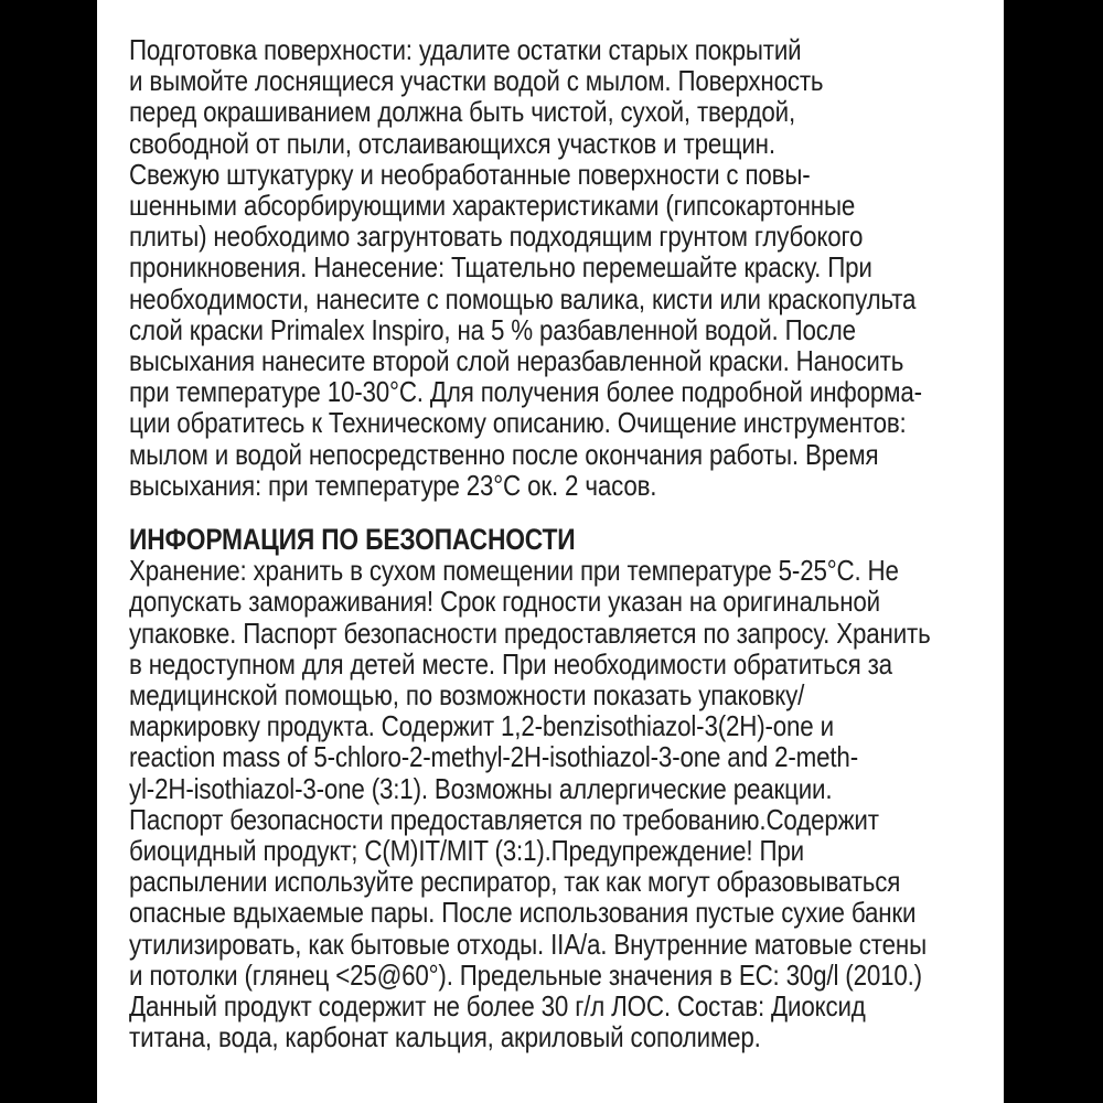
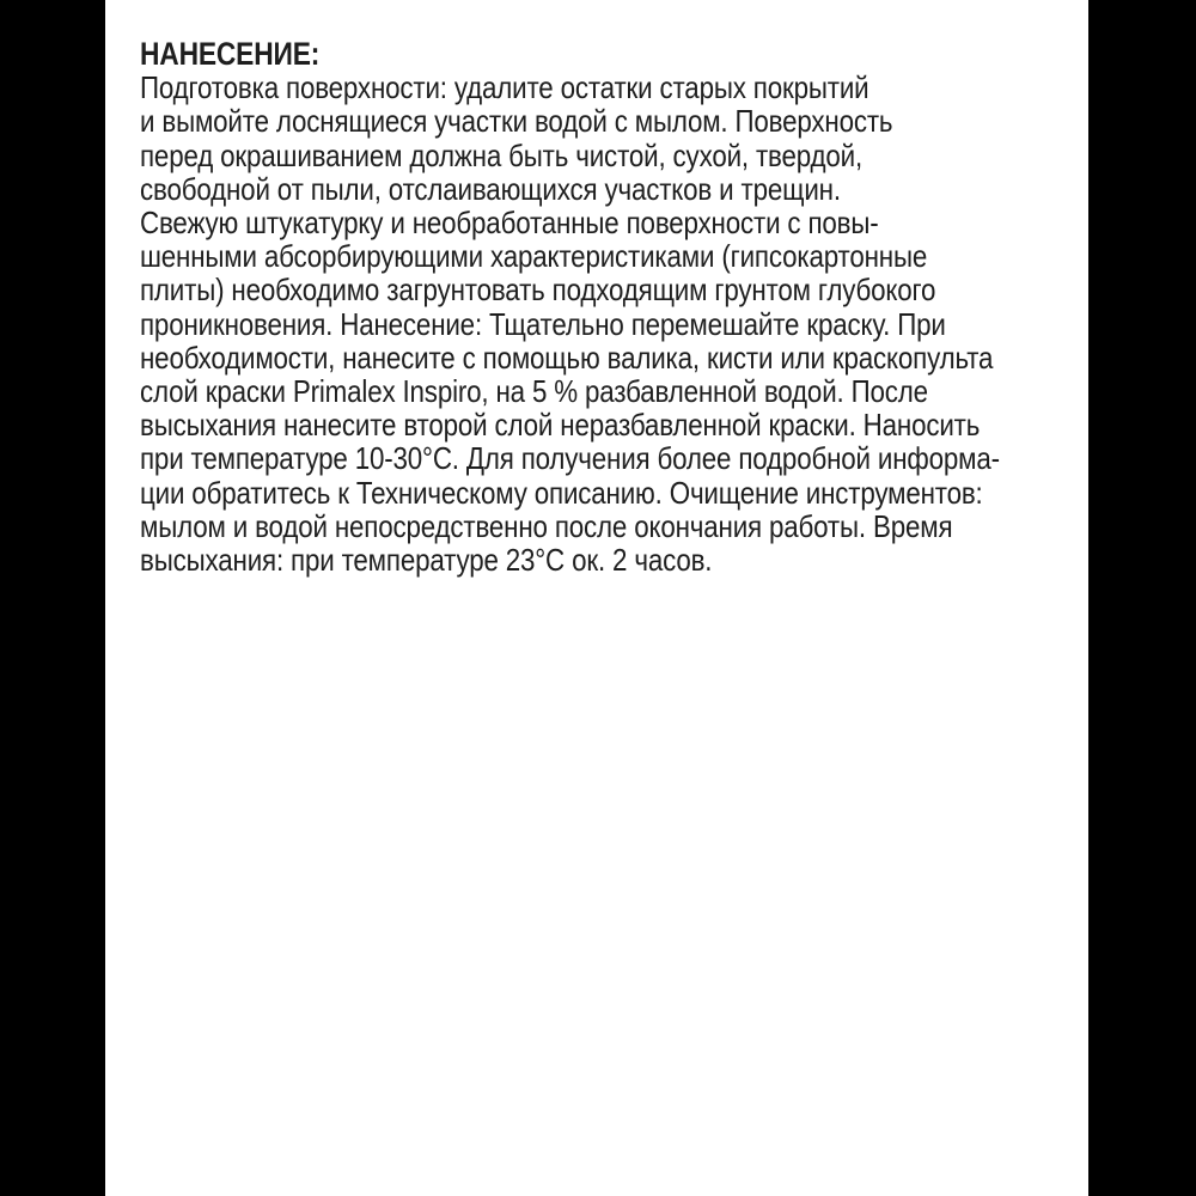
+ НАНЕСЕНИЕ:
  Подготовка поверхности: удалите остатки старых покрытий
  и вымойте лоснящиеся участки водой с мылом. Поверхность
  перед окрашиванием должна быть чистой, сухой, твердой,
  свободной от пыли, отслаивающихся участков и трещин.
  Свежую штукатурку и необработанные поверхности с повы-
  шенными абсорбирующими характеристиками (гипсокартонные
  плиты) необходимо загрунтовать подходящим грунтом глубокого
  проникновения. Нанесение: Тщательно перемешайте краску. При
  необходимости, нанесите с помощью валика, кисти или краскопульта
  слой краски Primalex Inspiro, на 5 % разбавленной водой. После
  высыхания нанесите второй слой неразбавленной краски. Наносить
  при температуре 10-30°C. Для получения более подробной информа-
  ции обратитесь к Техническому описанию. Очищение инструментов:
  мылом и водой непосредственно после окончания работы. Время
  высыхания: при температуре 23°C ок. 2 часов.
- ИНФОРМАЦИЯ ПО БЕЗОПАСНОСТИ
- Хранение: хранить в сухом помещении при температуре 5-25°C. Не
- допускать замораживания! Срок годности указан на оригинальной
- упаковке. Паспорт безопасности предоставляется по запросу. Хранить
- в недоступном для детей месте. При необходимости обратиться за
- медицинской помощью, по возможности показать упаковку/
- маркировку продукта. Содержит 1,2-benzisothiazol-3(2H)-one и
- reaction mass of 5-chloro-2-methyl-2H-isothiazol-3-one and 2-meth-
- yl-2H-isothiazol-3-one (3:1). Возможны аллергические реакции.
- Паспорт безопасности предоставляется по требованию.Содержит
- биоцидный продукт; C(M)IT/MIT (3:1).Предупреждение! При
- распылении используйте респиратор, так как могут образовываться
- опасные вдыхаемые пары. После использования пустые сухие банки
- утилизировать, как бытовые отходы. IIA/a. Внутренние матовые стены
- и потолки (глянец <25@60°). Предельные значения в ЕС: 30g/l (2010.)
- Данный продукт содержит не более 30 г/л ЛОС. Состав: Диоксид
- титана, вода, карбонат кальция, акриловый сополимер.
